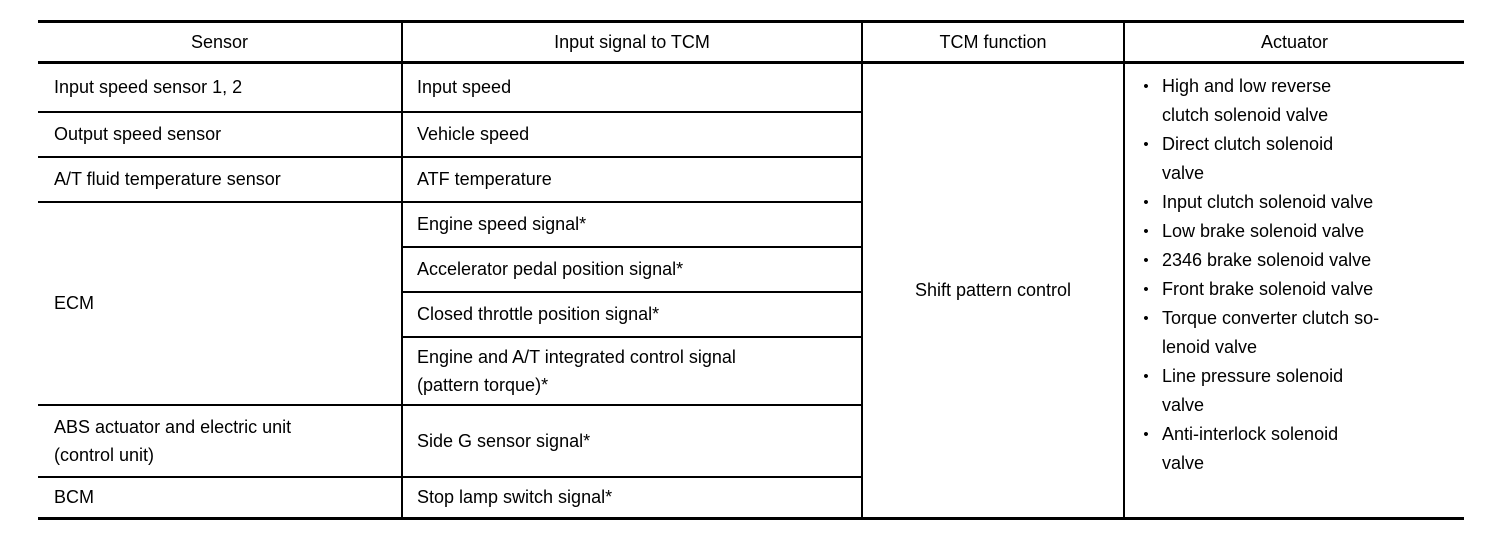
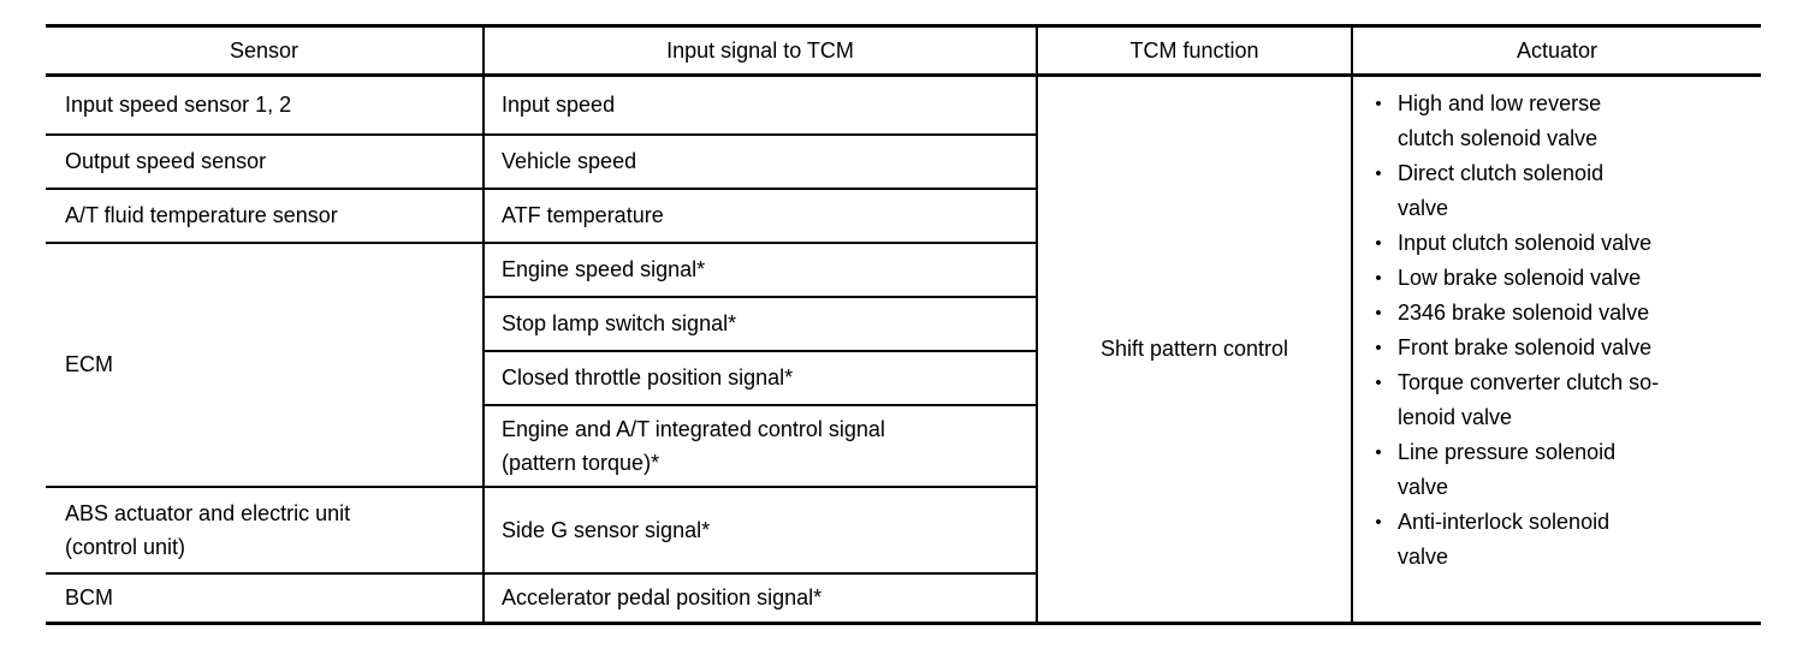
  Sensor	Input signal to TCM	TCM function	Actuator
  Input speed sensor 1, 2	Input speed	Shift pattern control	• High and low reverse clutch solenoid valve • Direct clutch solenoid valve • Input clutch solenoid valve • Low brake solenoid valve • 2346 brake solenoid valve • Front brake solenoid valve • Torque converter clutch so- lenoid valve • Line pressure solenoid valve • Anti-interlock solenoid valve
  Output speed sensor	Vehicle speed
  A/T fluid temperature sensor	ATF temperature
  ECM	Engine speed signal*
- Accelerator pedal position signal*
+ Stop lamp switch signal*
  Closed throttle position signal*
  Engine and A/T integrated control signal (pattern torque)*
  ABS actuator and electric unit (control unit)	Side G sensor signal*
- BCM	Stop lamp switch signal*
+ BCM	Accelerator pedal position signal*
